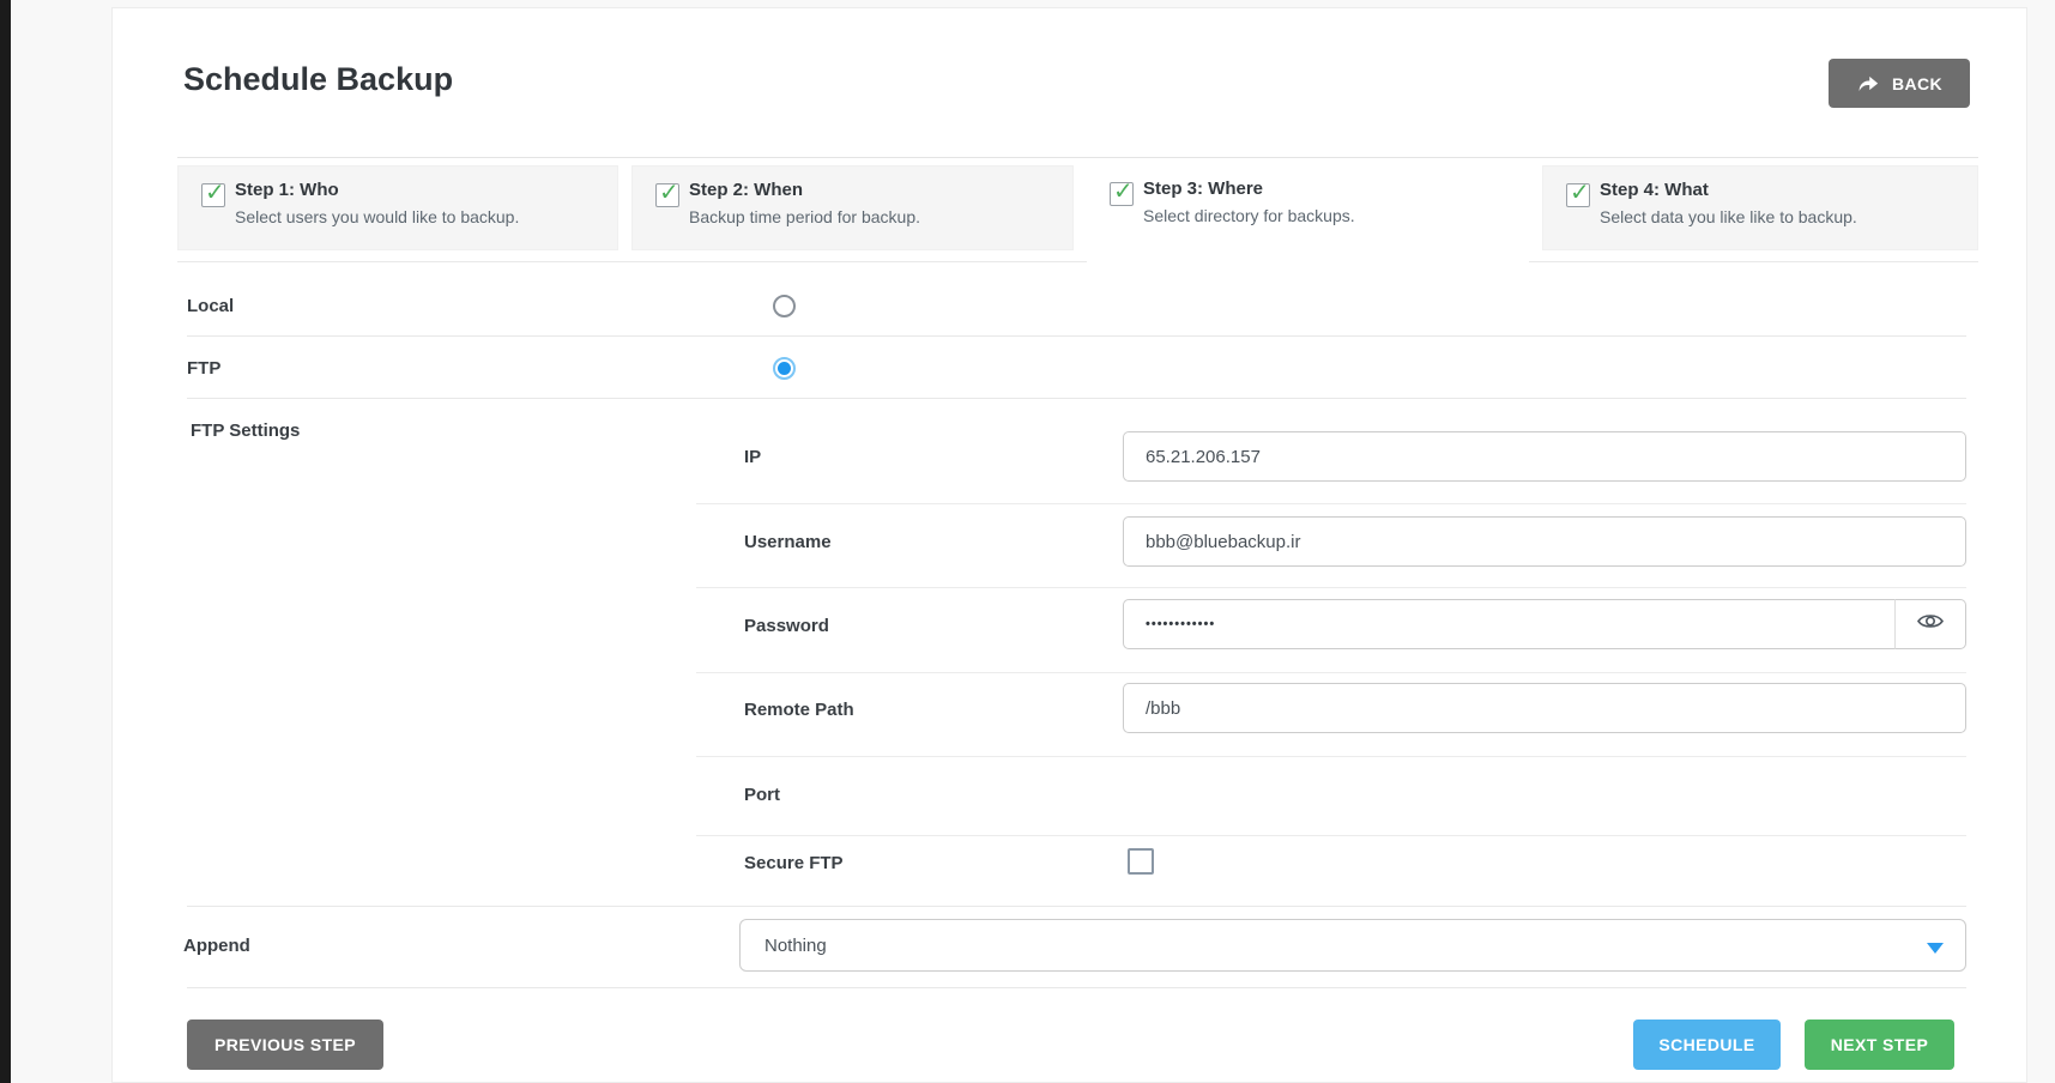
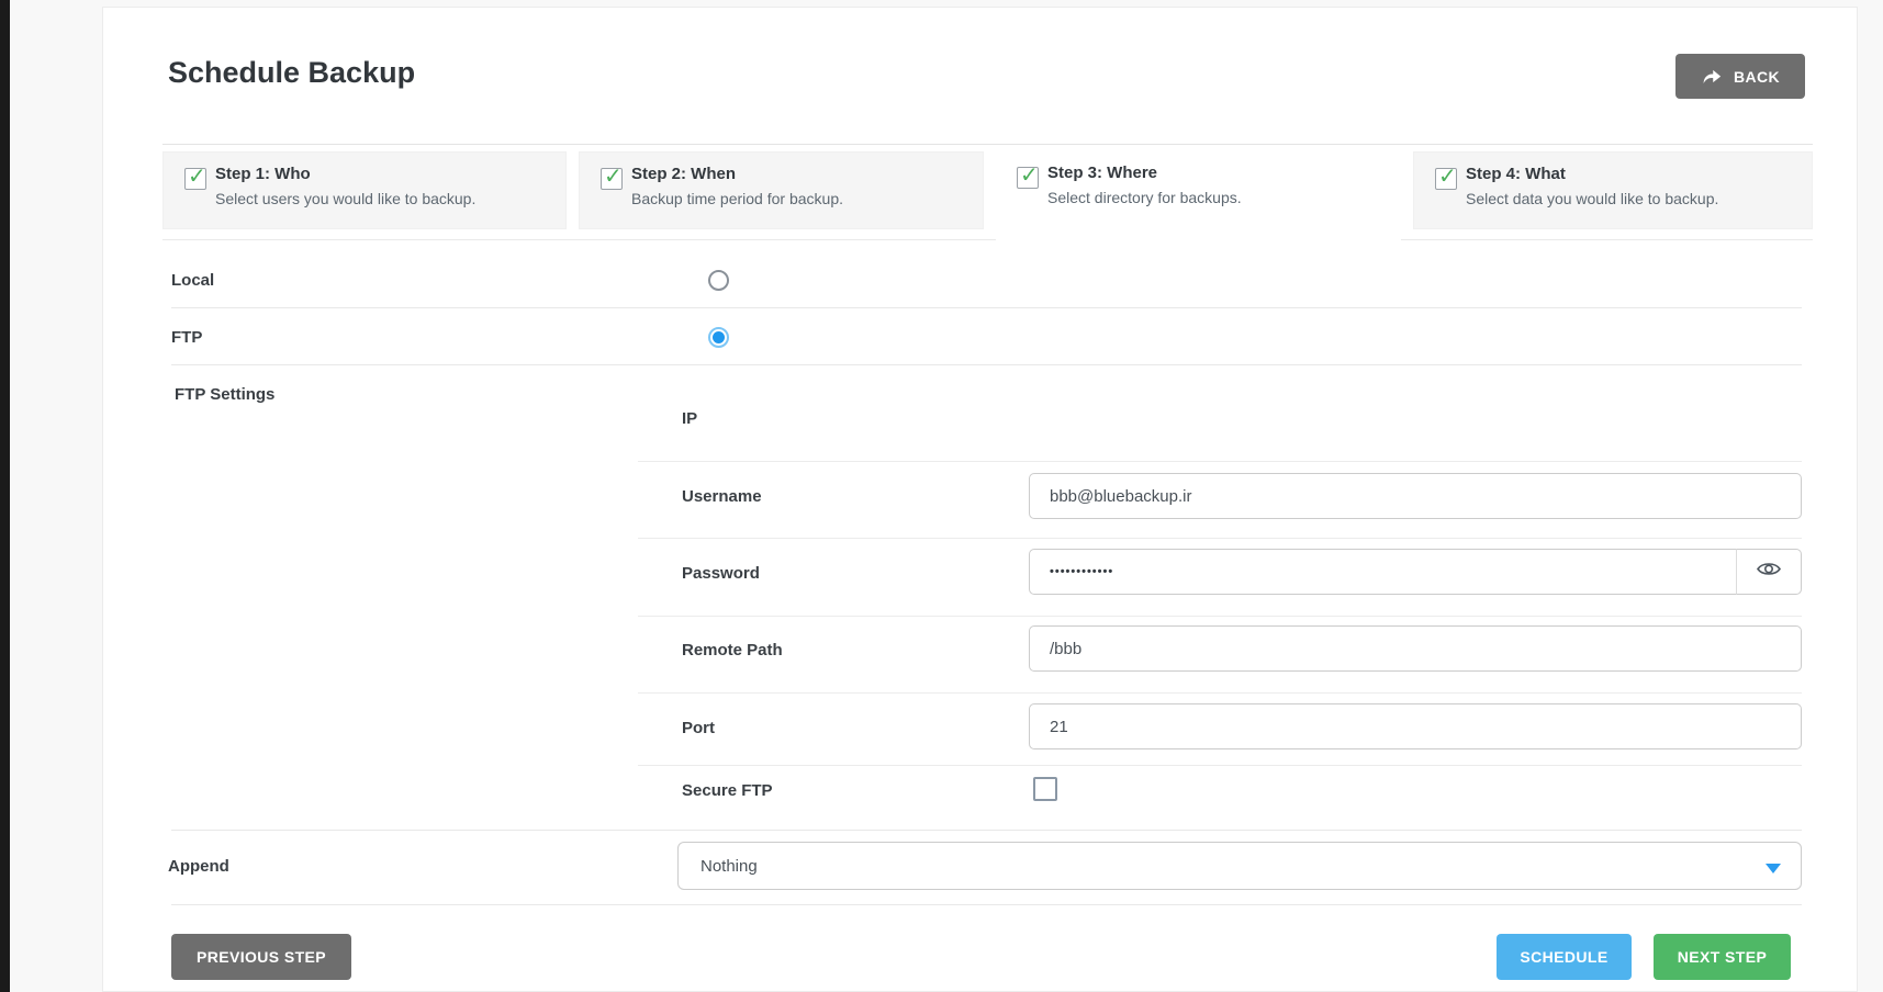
  Schedule Backup
  BACK
  ✓
  Step 1: Who
  Select users you would like to backup.
  ✓
  Step 2: When
  Backup time period for backup.
  ✓
  Step 3: Where
  Select directory for backups.
  ✓
  Step 4: What
- Select data you like like to backup.
+ Select data you would like to backup.
  Local
  FTP
  FTP Settings
  IP
- 65.21.206.157
  Username
  bbb@bluebackup.ir
  Password
  ••••••••••••
  Remote Path
  /bbb
  Port
+ 21
  Secure FTP
  Append
  Nothing
  PREVIOUS STEP
  SCHEDULE
  NEXT STEP
